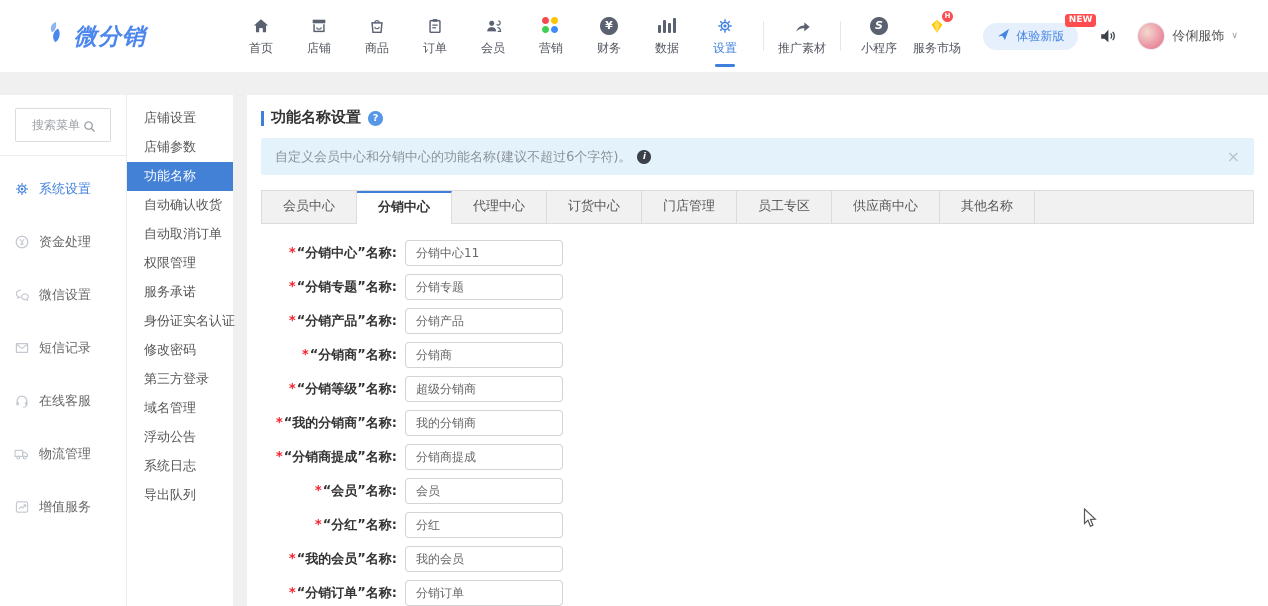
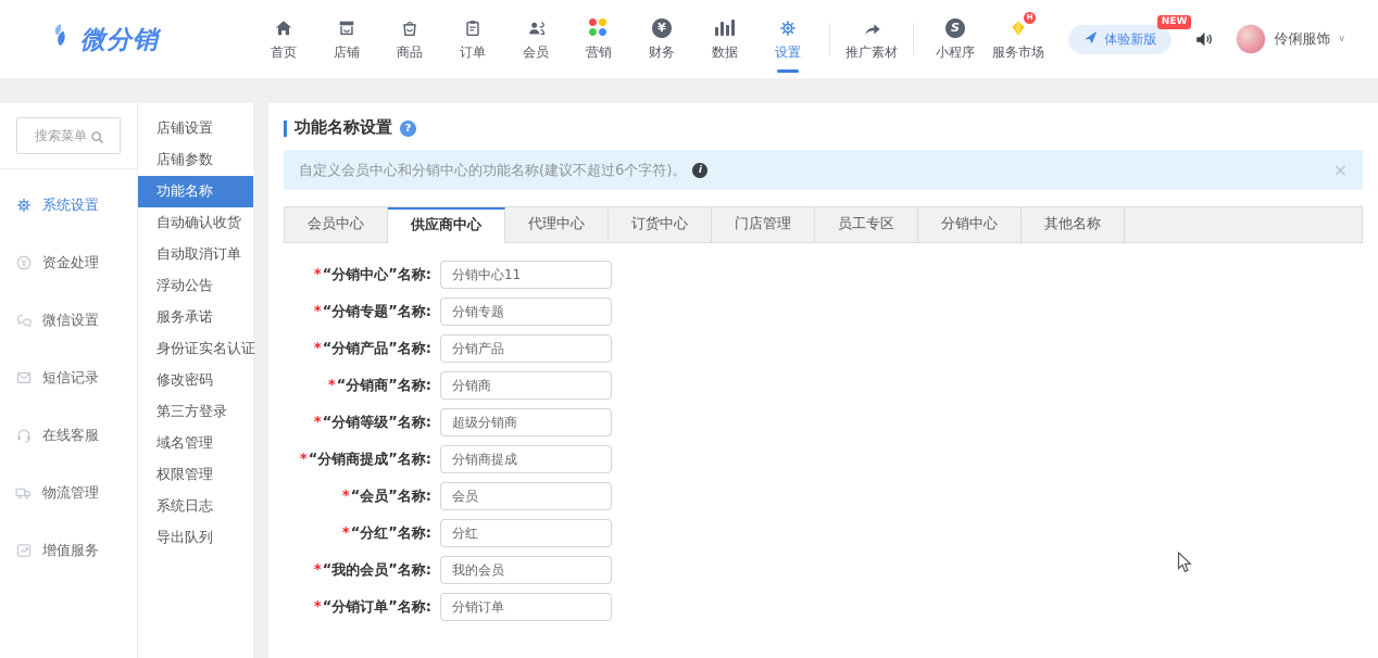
  微分销
  首页
  店铺
  商品
  订单
  会员
  营销
  ¥
  财务
  数据
  设置
  推广素材
  S
  小程序
  H
  服务市场
  体验新版
  NEW
  伶俐服饰
  ∨
  搜索菜单
  系统设置
  资金处理
  微信设置
  短信记录
  在线客服
  物流管理
  增值服务
  店铺设置
  店铺参数
  功能名称
  自动确认收货
  自动取消订单
- 权限管理
+ 浮动公告
  服务承诺
  身份证实名认证
  修改密码
  第三方登录
  域名管理
- 浮动公告
+ 权限管理
  系统日志
  导出队列
  功能名称设置
  ?
  自定义会员中心和分销中心的功能名称(建议不超过6个字符)。
  i
  ×
  会员中心
- 分销中心
+ 供应商中心
  代理中心
  订货中心
  门店管理
  员工专区
- 供应商中心
+ 分销中心
  其他名称
  *“分销中心”名称:
  分销中心11
  *“分销专题”名称:
  分销专题
  *“分销产品”名称:
  分销产品
  *“分销商”名称:
  分销商
  *“分销等级”名称:
  超级分销商
- *“我的分销商”名称:
- 我的分销商
  *“分销商提成”名称:
  分销商提成
  *“会员”名称:
  会员
  *“分红”名称:
  分红
  *“我的会员”名称:
  我的会员
  *“分销订单”名称:
  分销订单
